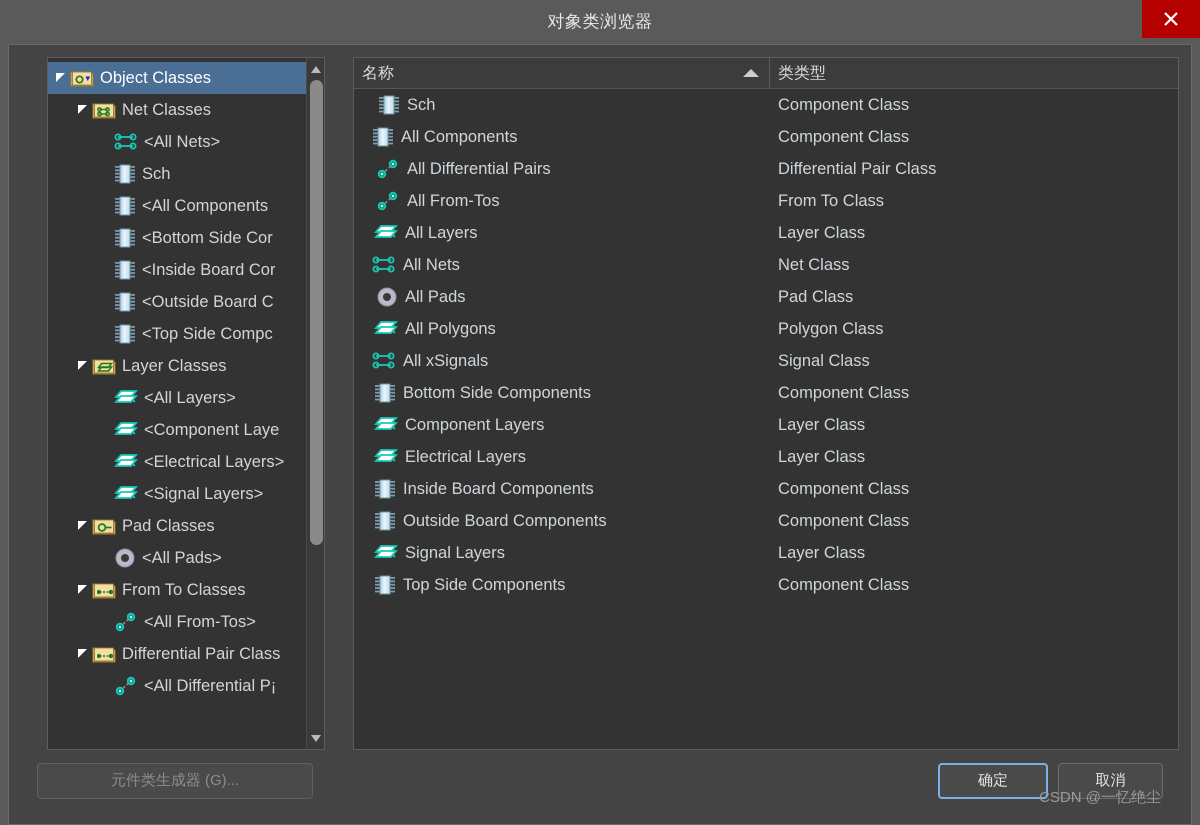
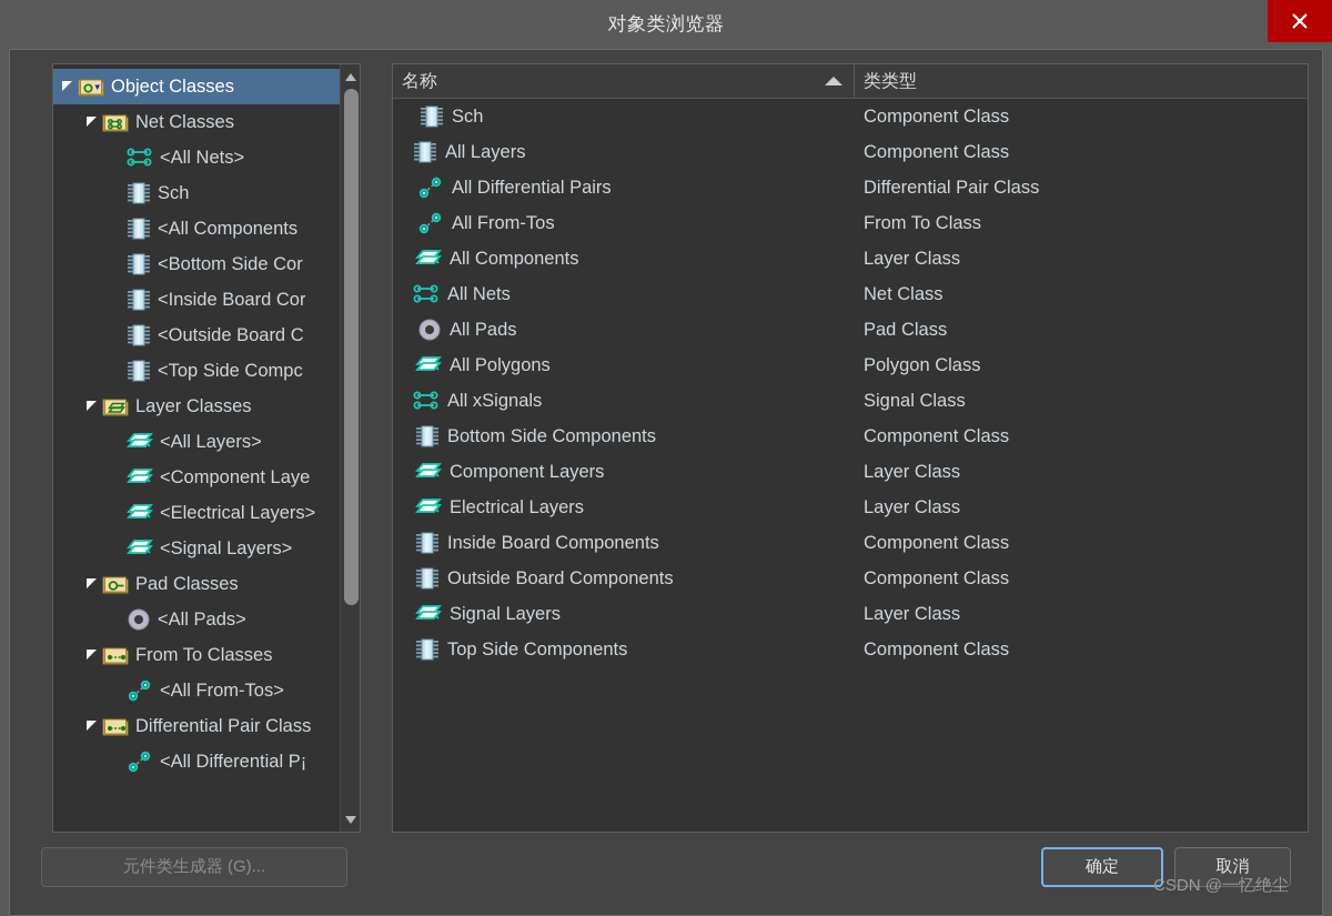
  对象类浏览器
  Object Classes
  Net Classes
  <All Nets>
  Sch
  <All Components
  <Bottom Side Cor
  <Inside Board Cor
  <Outside Board C
  <Top Side Compc
  Layer Classes
  <All Layers>
  <Component Laye
  <Electrical Layers>
  <Signal Layers>
  Pad Classes
  <All Pads>
  From To Classes
  <All From-Tos>
  Differential Pair Class
  <All Differential P¡
  名称
  类类型
  Sch
  Component Class
- All Components
+ All Layers
  Component Class
  All Differential Pairs
  Differential Pair Class
  All From-Tos
  From To Class
- All Layers
+ All Components
  Layer Class
  All Nets
  Net Class
  All Pads
  Pad Class
  All Polygons
  Polygon Class
  All xSignals
  Signal Class
  Bottom Side Components
  Component Class
  Component Layers
  Layer Class
  Electrical Layers
  Layer Class
  Inside Board Components
  Component Class
  Outside Board Components
  Component Class
  Signal Layers
  Layer Class
  Top Side Components
  Component Class
  元件类生成器 (G)...
  确定
  取消
  CSDN @一忆绝尘
